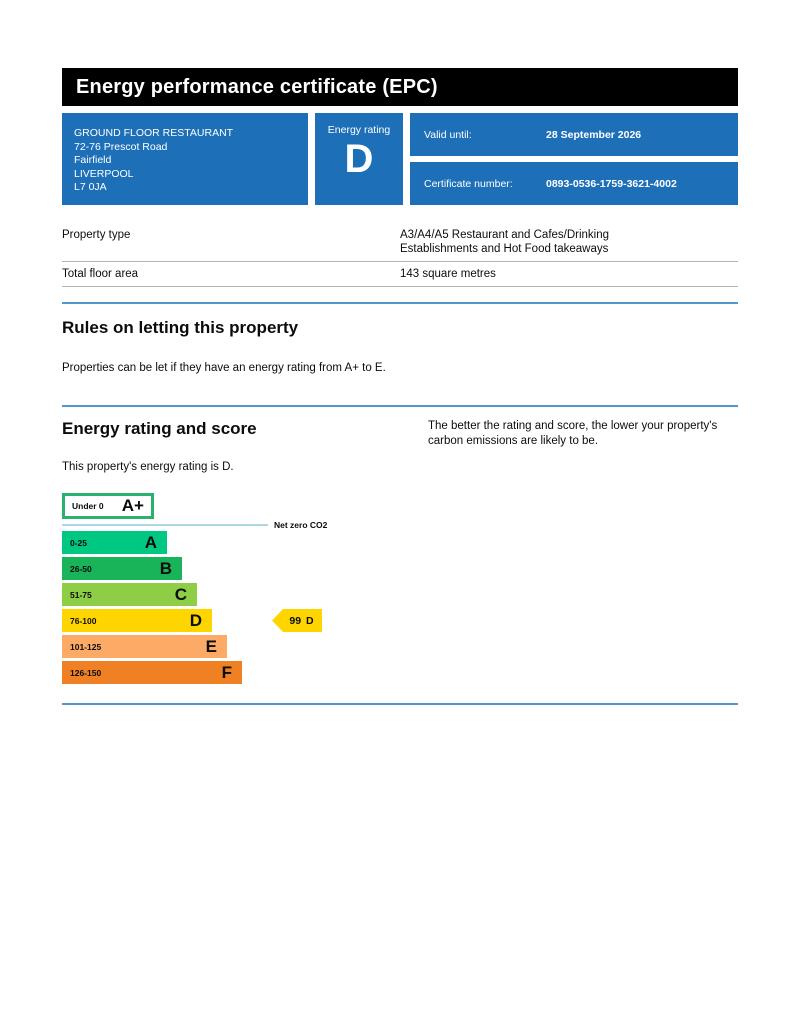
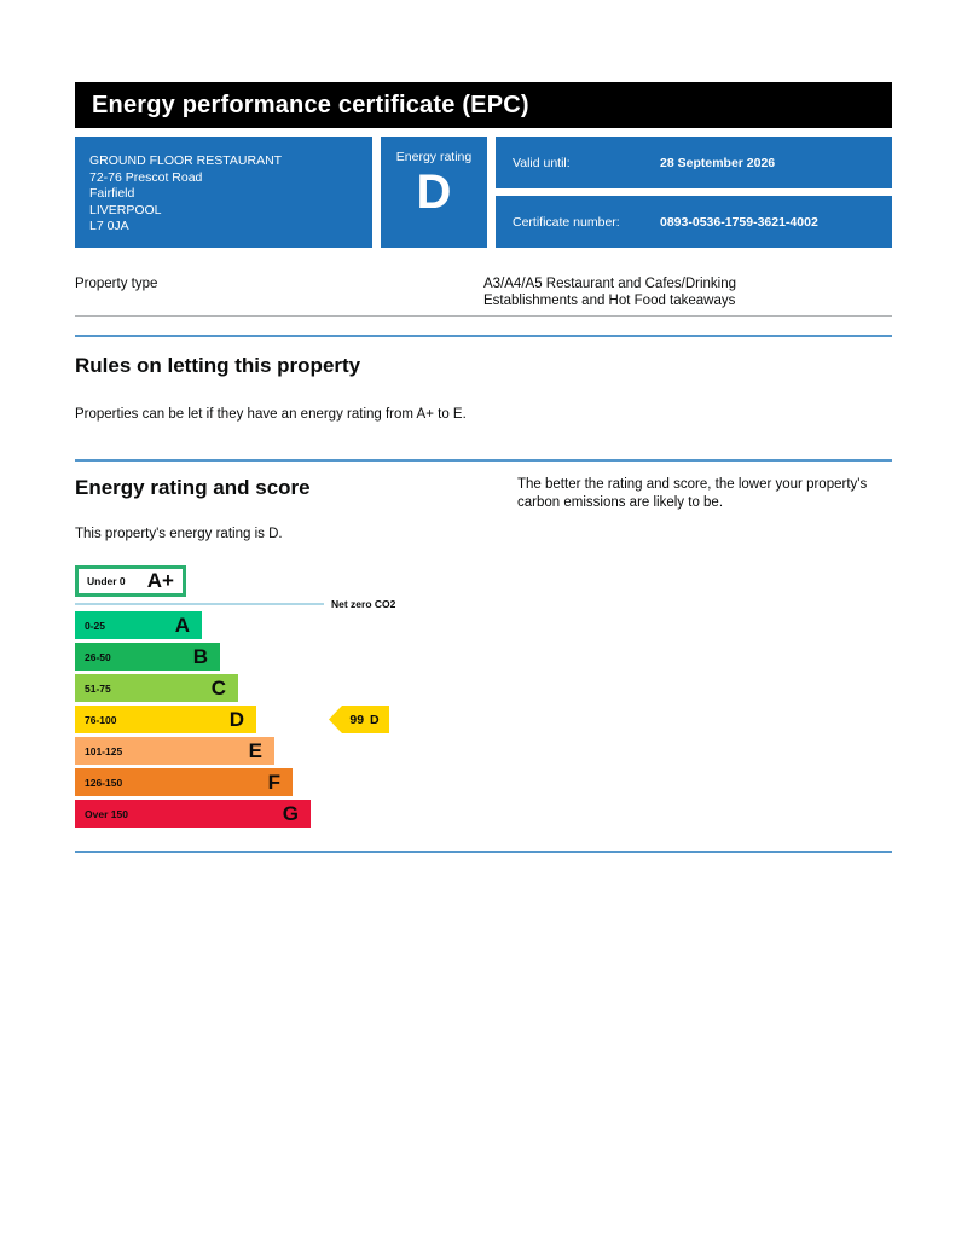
  Energy performance certificate (EPC)
  GROUND FLOOR RESTAURANT
  72-76 Prescot Road
  Fairfield
  LIVERPOOL
  L7 0JA
  Energy rating
  D
  Valid until:
  28 September 2026
  Certificate number:
  0893-0536-1759-3621-4002
  Property type
  A3/A4/A5 Restaurant and Cafes/Drinking Establishments and Hot Food takeaways
- Total floor area
- 143 square metres
  Rules on letting this property
  Properties can be let if they have an energy rating from A+ to E.
  Energy rating and score
  This property's energy rating is D.
  Under 0
  A+
  Net zero CO2
  0-25
  A
  26-50
  B
  51-75
  C
  76-100
  D
  99
  D
  101-125
  E
  126-150
  F
+ Over 150
+ G
  The better the rating and score, the lower your property's carbon emissions are likely to be.
